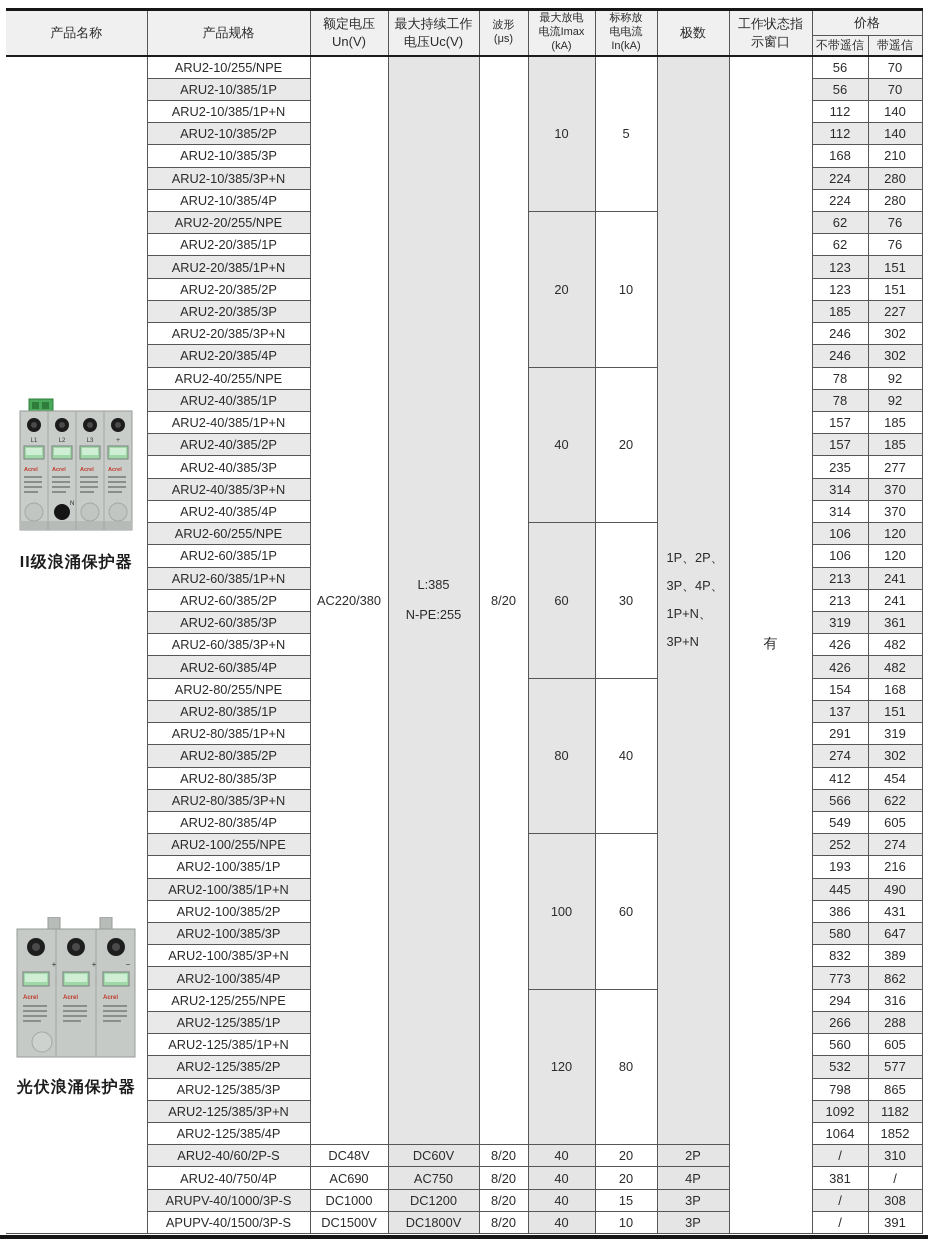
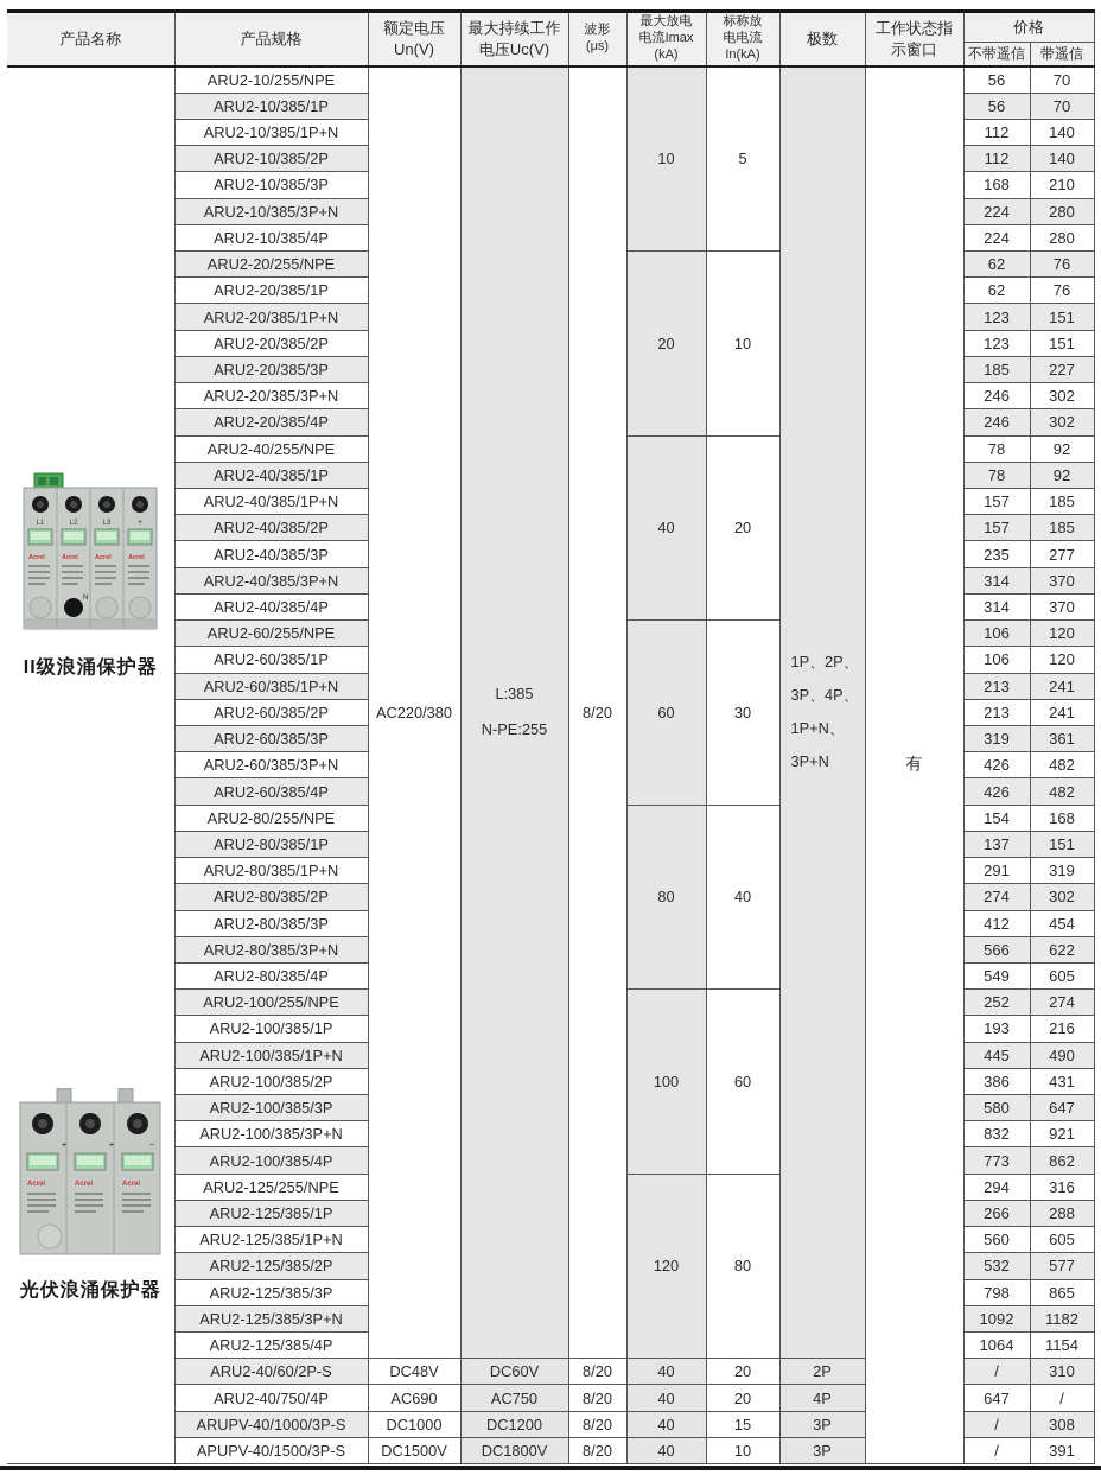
  产品名称	产品规格	额定电压Un(V)	最大持续工作电压Uc(V)	波形(μs)	最大放电电流Imax(kA)	标称放电电流In(kA)	极数	工作状态指示窗口	价格
  不带遥信	带遥信
  ARU2-10/385/1P	56	70
  ARU2-10/385/1P+N	112	140
  ARU2-10/385/2P	112	140
  ARU2-10/385/3P	168	210
  ARU2-10/385/3P+N	224	280
  ARU2-10/385/4P	224	280
  ARU2-20/255/NPE	20	10	62	76
  ARU2-20/385/1P	62	76
  ARU2-20/385/1P+N	123	151
  ARU2-20/385/2P	123	151
  ARU2-20/385/3P	185	227
  ARU2-20/385/3P+N	246	302
  ARU2-20/385/4P	246	302
  ARU2-40/255/NPE	40	20	78	92
  ARU2-40/385/1P	78	92
  ARU2-40/385/1P+N	157	185
  ARU2-40/385/2P	157	185
  ARU2-40/385/3P	235	277
  ARU2-40/385/3P+N	314	370
  ARU2-40/385/4P	314	370
  ARU2-60/255/NPE	60	30	106	120
  ARU2-60/385/1P	106	120
  ARU2-60/385/1P+N	213	241
  ARU2-60/385/2P	213	241
  ARU2-60/385/3P	319	361
  ARU2-60/385/3P+N	426	482
  ARU2-60/385/4P	426	482
  ARU2-80/255/NPE	80	40	154	168
  ARU2-80/385/1P	137	151
  ARU2-80/385/1P+N	291	319
  ARU2-80/385/2P	274	302
  ARU2-80/385/3P	412	454
  ARU2-80/385/3P+N	566	622
  ARU2-80/385/4P	549	605
  ARU2-100/255/NPE	100	60	252	274
  ARU2-100/385/1P	193	216
  ARU2-100/385/1P+N	445	490
  ARU2-100/385/2P	386	431
  ARU2-100/385/3P	580	647
- ARU2-100/385/3P+N	832	389
+ ARU2-100/385/3P+N	832	921
  ARU2-100/385/4P	773	862
  ARU2-125/255/NPE	120	80	294	316
  ARU2-125/385/1P	266	288
  ARU2-125/385/1P+N	560	605
  ARU2-125/385/2P	532	577
  ARU2-125/385/3P	798	865
  ARU2-125/385/3P+N	1092	1182
- ARU2-125/385/4P	1064	1852
+ ARU2-125/385/4P	1064	1154
  ARU2-40/60/2P-S	DC48V	DC60V	8/20	40	20	2P	/	310
- ARU2-40/750/4P	AC690	AC750	8/20	40	20	4P	381	/
+ ARU2-40/750/4P	AC690	AC750	8/20	40	20	4P	647	/
  ARUPV-40/1000/3P-S	DC1000	DC1200	8/20	40	15	3P	/	308
  APUPV-40/1500/3P-S	DC1500V	DC1800V	8/20	40	10	3P	/	391
